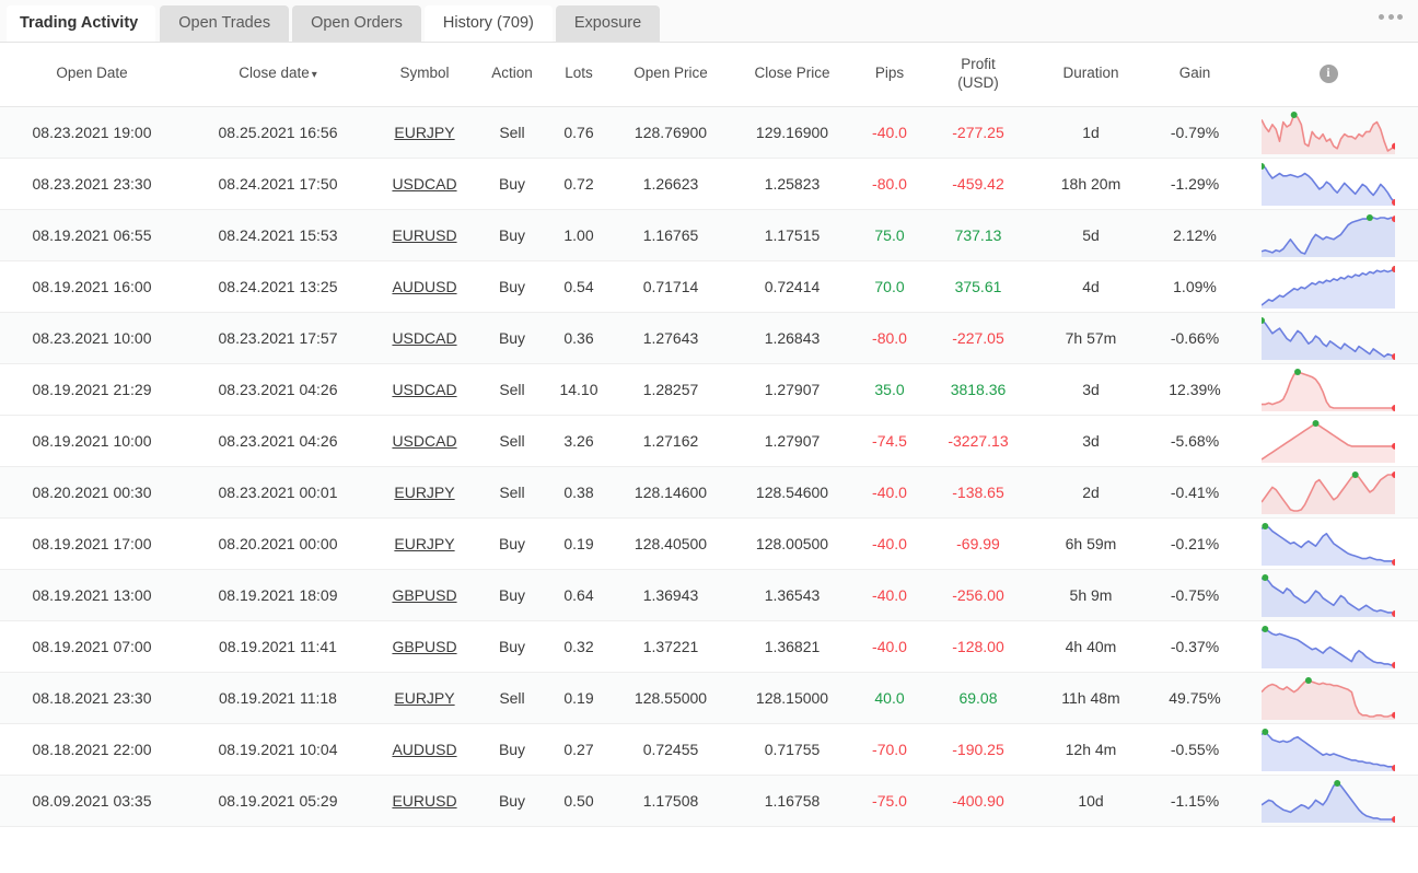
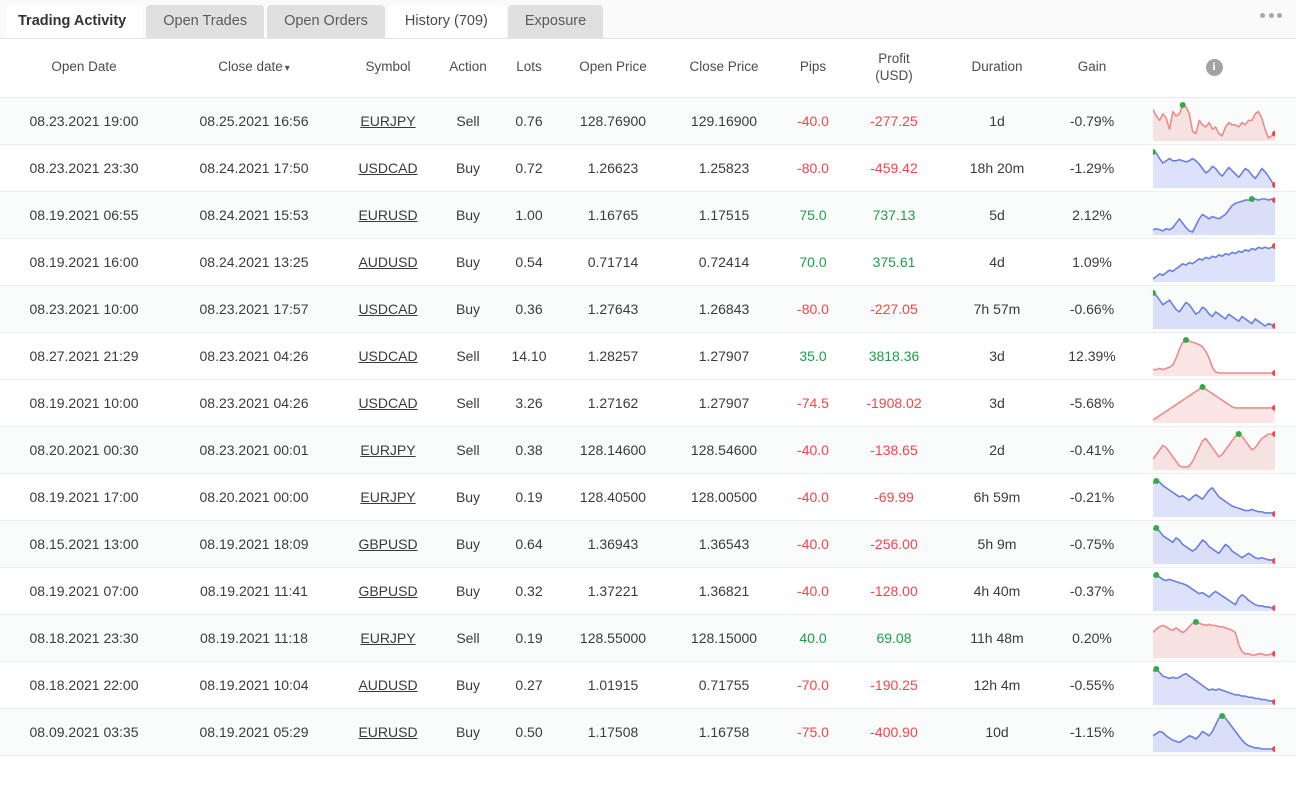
  Trading Activity
  Open Trades
  Open Orders
  History (709)
  Exposure
  Open Date	Close date ▾	Symbol	Action	Lots	Open Price	Close Price	Pips	Profit (USD)	Duration	Gain	i
  08.23.2021 19:00	08.25.2021 16:56	EURJPY	Sell	0.76	128.76900	129.16900	-40.0	-277.25	1d	-0.79%
  08.23.2021 23:30	08.24.2021 17:50	USDCAD	Buy	0.72	1.26623	1.25823	-80.0	-459.42	18h 20m	-1.29%
  08.19.2021 06:55	08.24.2021 15:53	EURUSD	Buy	1.00	1.16765	1.17515	75.0	737.13	5d	2.12%
  08.19.2021 16:00	08.24.2021 13:25	AUDUSD	Buy	0.54	0.71714	0.72414	70.0	375.61	4d	1.09%
  08.23.2021 10:00	08.23.2021 17:57	USDCAD	Buy	0.36	1.27643	1.26843	-80.0	-227.05	7h 57m	-0.66%
- 08.19.2021 21:29	08.23.2021 04:26	USDCAD	Sell	14.10	1.28257	1.27907	35.0	3818.36	3d	12.39%
+ 08.27.2021 21:29	08.23.2021 04:26	USDCAD	Sell	14.10	1.28257	1.27907	35.0	3818.36	3d	12.39%
- 08.19.2021 10:00	08.23.2021 04:26	USDCAD	Sell	3.26	1.27162	1.27907	-74.5	-3227.13	3d	-5.68%
+ 08.19.2021 10:00	08.23.2021 04:26	USDCAD	Sell	3.26	1.27162	1.27907	-74.5	-1908.02	3d	-5.68%
  08.20.2021 00:30	08.23.2021 00:01	EURJPY	Sell	0.38	128.14600	128.54600	-40.0	-138.65	2d	-0.41%
  08.19.2021 17:00	08.20.2021 00:00	EURJPY	Buy	0.19	128.40500	128.00500	-40.0	-69.99	6h 59m	-0.21%
- 08.19.2021 13:00	08.19.2021 18:09	GBPUSD	Buy	0.64	1.36943	1.36543	-40.0	-256.00	5h 9m	-0.75%
+ 08.15.2021 13:00	08.19.2021 18:09	GBPUSD	Buy	0.64	1.36943	1.36543	-40.0	-256.00	5h 9m	-0.75%
  08.19.2021 07:00	08.19.2021 11:41	GBPUSD	Buy	0.32	1.37221	1.36821	-40.0	-128.00	4h 40m	-0.37%
- 08.18.2021 23:30	08.19.2021 11:18	EURJPY	Sell	0.19	128.55000	128.15000	40.0	69.08	11h 48m	49.75%
+ 08.18.2021 23:30	08.19.2021 11:18	EURJPY	Sell	0.19	128.55000	128.15000	40.0	69.08	11h 48m	0.20%
- 08.18.2021 22:00	08.19.2021 10:04	AUDUSD	Buy	0.27	0.72455	0.71755	-70.0	-190.25	12h 4m	-0.55%
+ 08.18.2021 22:00	08.19.2021 10:04	AUDUSD	Buy	0.27	1.01915	0.71755	-70.0	-190.25	12h 4m	-0.55%
  08.09.2021 03:35	08.19.2021 05:29	EURUSD	Buy	0.50	1.17508	1.16758	-75.0	-400.90	10d	-1.15%
